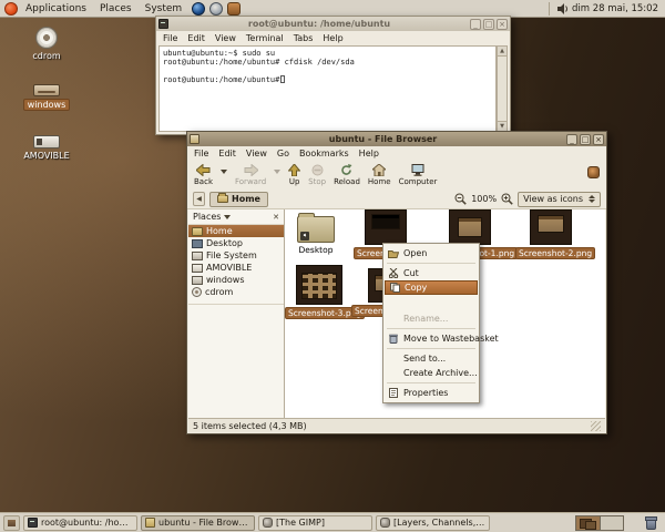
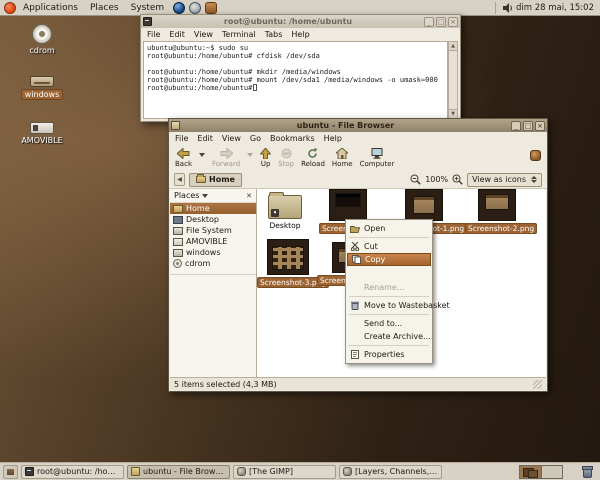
  Applications
  Places
  System
  dim 28 mai, 15:02
  cdrom
  windows
  AMOVIBLE
  root@ubuntu: /home/ubuntu
  _
  □
  ×
  File
  Edit
  View
  Terminal
  Tabs
  Help
  ubuntu@ubuntu:~$ sudo su
  root@ubuntu:/home/ubuntu# cfdisk /dev/sda
+ root@ubuntu:/home/ubuntu# mkdir /media/windows
+ root@ubuntu:/home/ubuntu# mount /dev/sda1 /media/windows -o umask=000
  root@ubuntu:/home/ubuntu#
  ubuntu - File Browser
  _
  □
  ×
  File
  Edit
  View
  Go
  Bookmarks
  Help
  Back
  Forward
  Up
  Stop
  Reload
  Home
  Computer
  Home
  100%
  View as icons
  Places
  ✕
  Home
  Desktop
  File System
  AMOVIBLE
  windows
  cdrom
  Desktop
  Screenshot-2.png
  Screenshot-3.p
  5 items selected (4,3 MB)
  Open
  Cut
  Copy
  Rename...
  Move to Wastebasket
  Send to...
  Create Archive...
  Properties
  root@ubuntu: /home
  ubuntu - File Browse
  [The GIMP]
